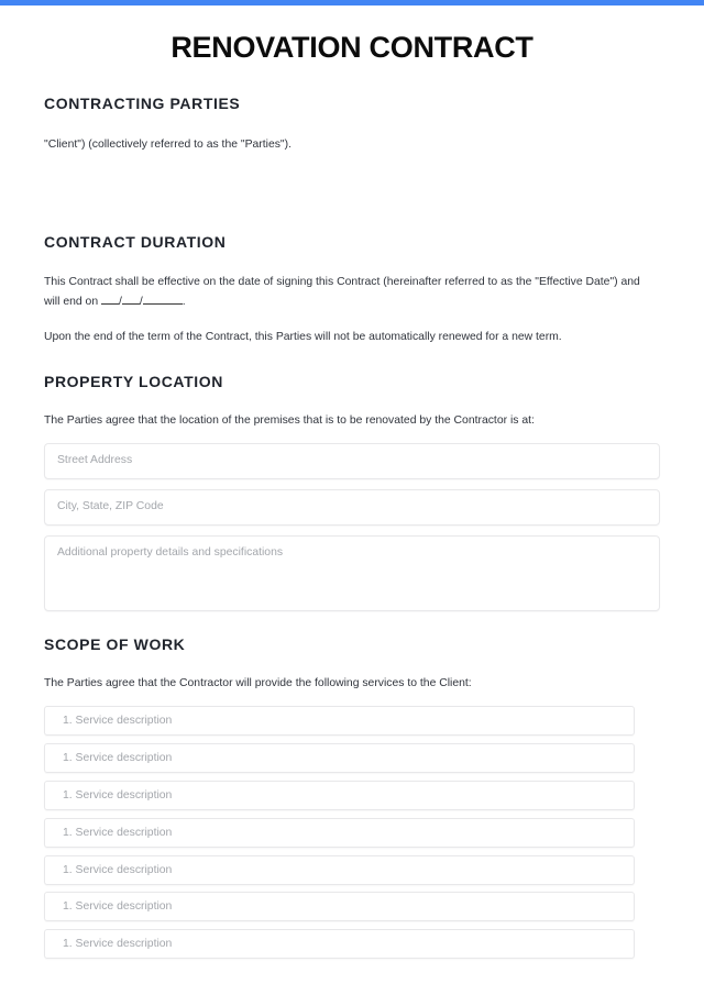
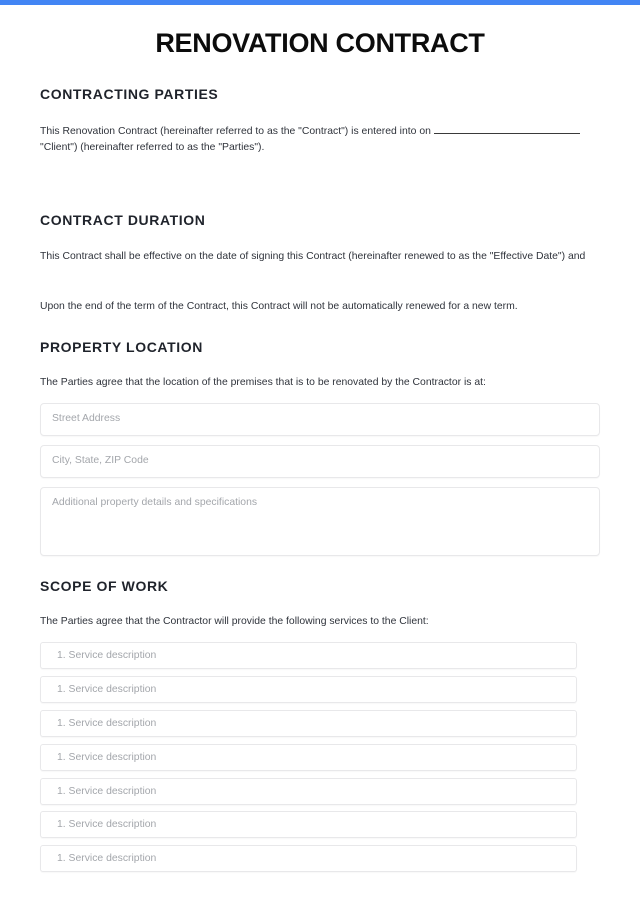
  RENOVATION CONTRACT
  CONTRACTING PARTIES
+ This Renovation Contract (hereinafter referred to as the "Contract") is entered into on
- "Client") (collectively referred to as the "Parties").
+ "Client") (hereinafter referred to as the "Parties").
  CONTRACT DURATION
- This Contract shall be effective on the date of signing this Contract (hereinafter referred to as the "Effective Date") and
+ This Contract shall be effective on the date of signing this Contract (hereinafter renewed to as the "Effective Date") and
- will end on / / .
- Upon the end of the term of the Contract, this Parties will not be automatically renewed for a new term.
+ Upon the end of the term of the Contract, this Contract will not be automatically renewed for a new term.
  PROPERTY LOCATION
  The Parties agree that the location of the premises that is to be renovated by the Contractor is at:
  Street Address
  City, State, ZIP Code
  Additional property details and specifications
  SCOPE OF WORK
  The Parties agree that the Contractor will provide the following services to the Client:
  1. Service description
  1. Service description
  1. Service description
  1. Service description
  1. Service description
  1. Service description
  1. Service description
